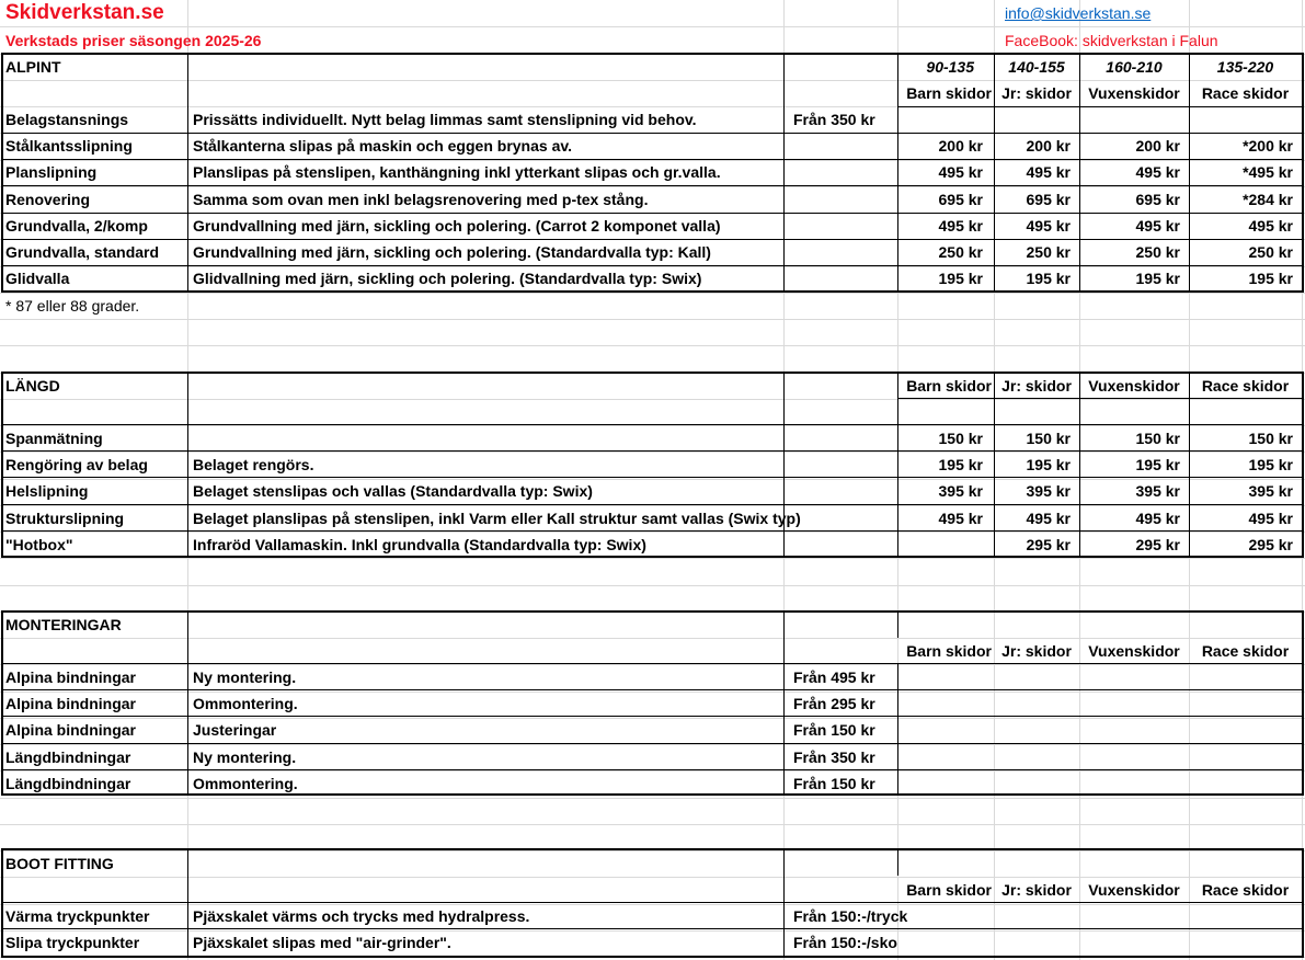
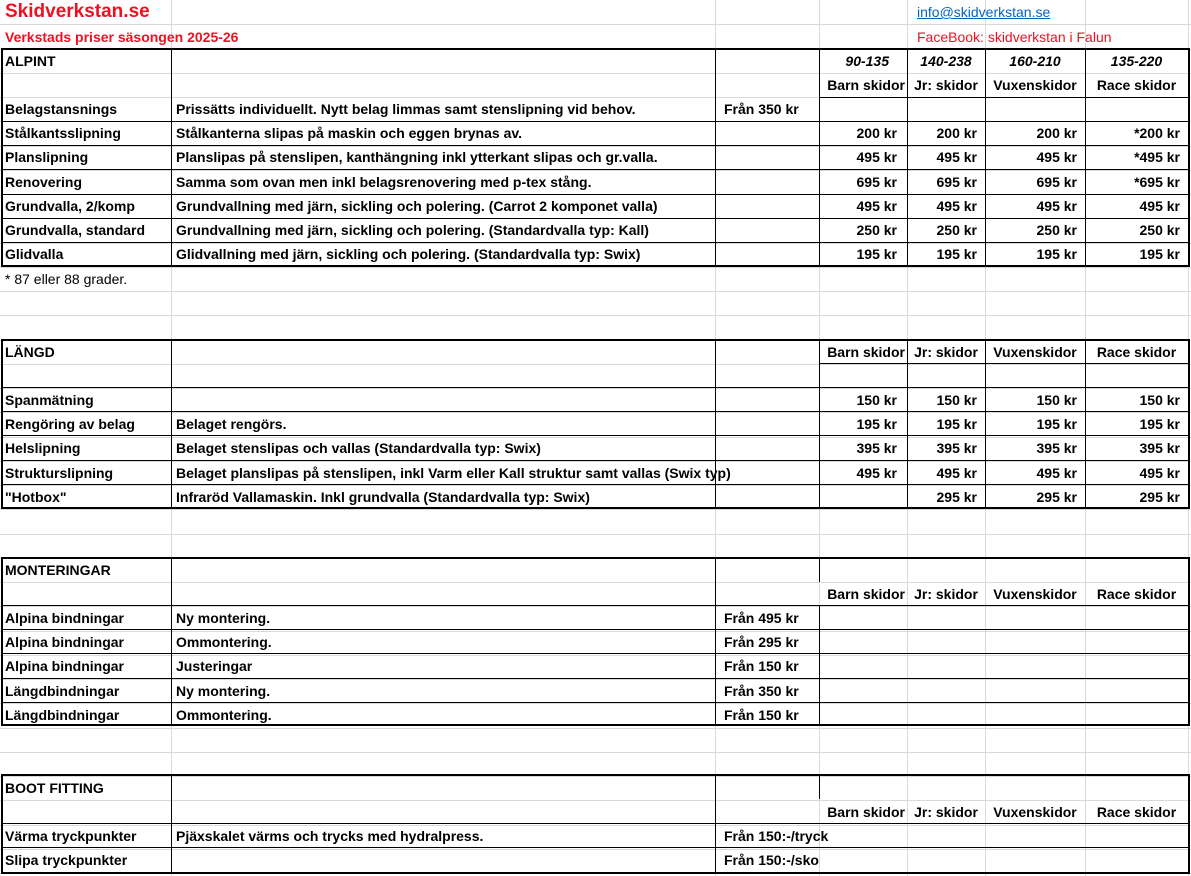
  Skidverkstan.se
  Verkstads priser säsongen 2025-26
  info@skidverkstan.se
  FaceBook: skidverkstan i Falun
  ALPINT
  90-135
- 140-155
+ 140-238
  160-210
  135-220
  Barn skidor
  Jr: skidor
  Vuxenskidor
  Race skidor
  Belagstansnings
  Prissätts individuellt. Nytt belag limmas samt stenslipning vid behov.
  Från 350 kr
  Stålkantsslipning
  Stålkanterna slipas på maskin och eggen brynas av.
  200 kr
  200 kr
  200 kr
  *200 kr
  Planslipning
  Planslipas på stenslipen, kanthängning inkl ytterkant slipas och gr.valla.
  495 kr
  495 kr
  495 kr
  *495 kr
  Renovering
  Samma som ovan men inkl belagsrenovering med p-tex stång.
  695 kr
  695 kr
  695 kr
- *284 kr
+ *695 kr
  Grundvalla, 2/komp
  Grundvallning med järn, sickling och polering. (Carrot 2 komponet valla)
  495 kr
  495 kr
  495 kr
  495 kr
  Grundvalla, standard
  Grundvallning med järn, sickling och polering. (Standardvalla typ: Kall)
  250 kr
  250 kr
  250 kr
  250 kr
  Glidvalla
  Glidvallning med järn, sickling och polering. (Standardvalla typ: Swix)
  195 kr
  195 kr
  195 kr
  195 kr
  * 87 eller 88 grader.
  LÄNGD
  Barn skidor
  Jr: skidor
  Vuxenskidor
  Race skidor
  Spanmätning
  150 kr
  150 kr
  150 kr
  150 kr
  Rengöring av belag
  Belaget rengörs.
  195 kr
  195 kr
  195 kr
  195 kr
  Helslipning
  Belaget stenslipas och vallas (Standardvalla typ: Swix)
  395 kr
  395 kr
  395 kr
  395 kr
  Strukturslipning
  Belaget planslipas på stenslipen, inkl Varm eller Kall struktur samt vallas (Swix typ)
  495 kr
  495 kr
  495 kr
  495 kr
  "Hotbox"
  Infraröd Vallamaskin. Inkl grundvalla (Standardvalla typ: Swix)
  295 kr
  295 kr
  295 kr
  MONTERINGAR
  Barn skidor
  Jr: skidor
  Vuxenskidor
  Race skidor
  Alpina bindningar
  Ny montering.
  Från 495 kr
  Alpina bindningar
  Ommontering.
  Från 295 kr
  Alpina bindningar
  Justeringar
  Från 150 kr
  Längdbindningar
  Ny montering.
  Från 350 kr
  Längdbindningar
  Ommontering.
  Från 150 kr
  BOOT FITTING
  Barn skidor
  Jr: skidor
  Vuxenskidor
  Race skidor
  Värma tryckpunkter
  Pjäxskalet värms och trycks med hydralpress.
  Från 150:-/tryck
  Slipa tryckpunkter
- Pjäxskalet slipas med "air-grinder".
  Från 150:-/sko
